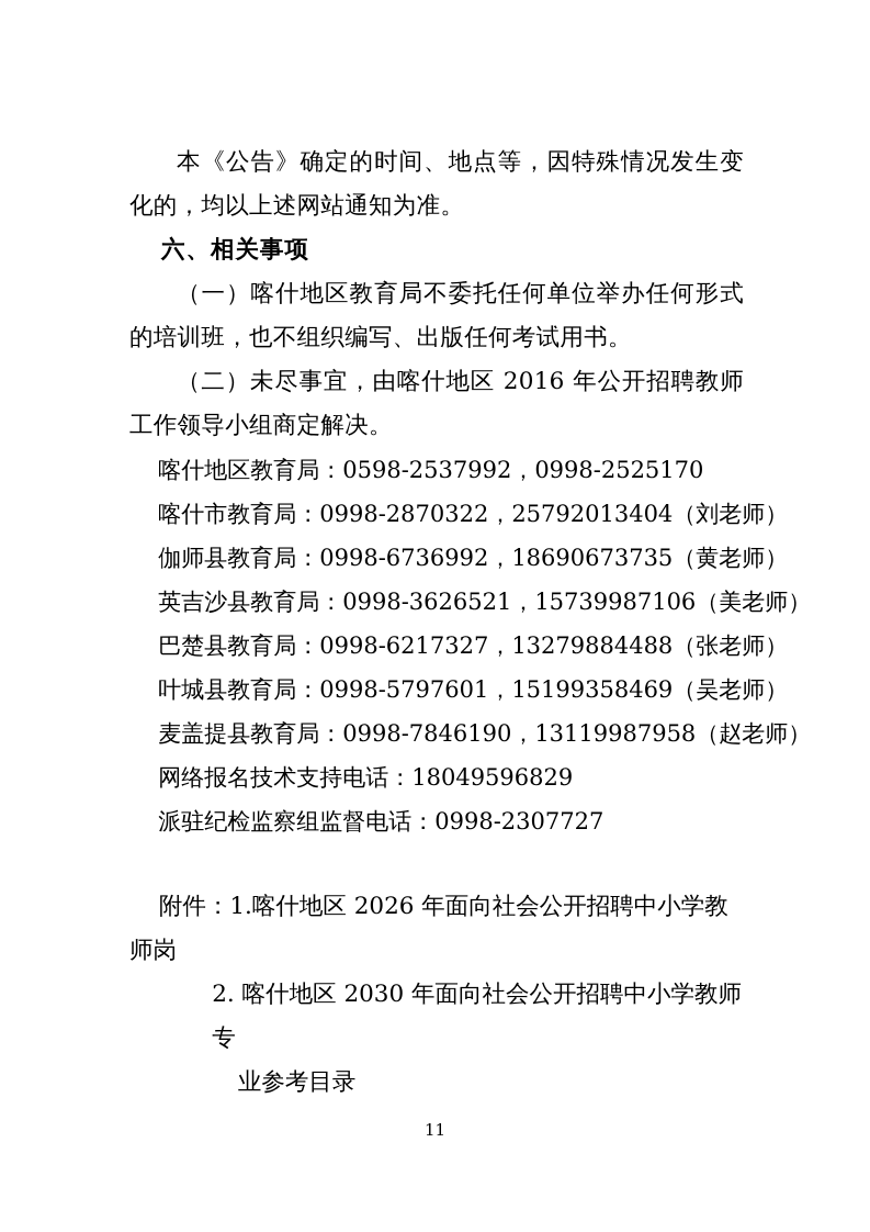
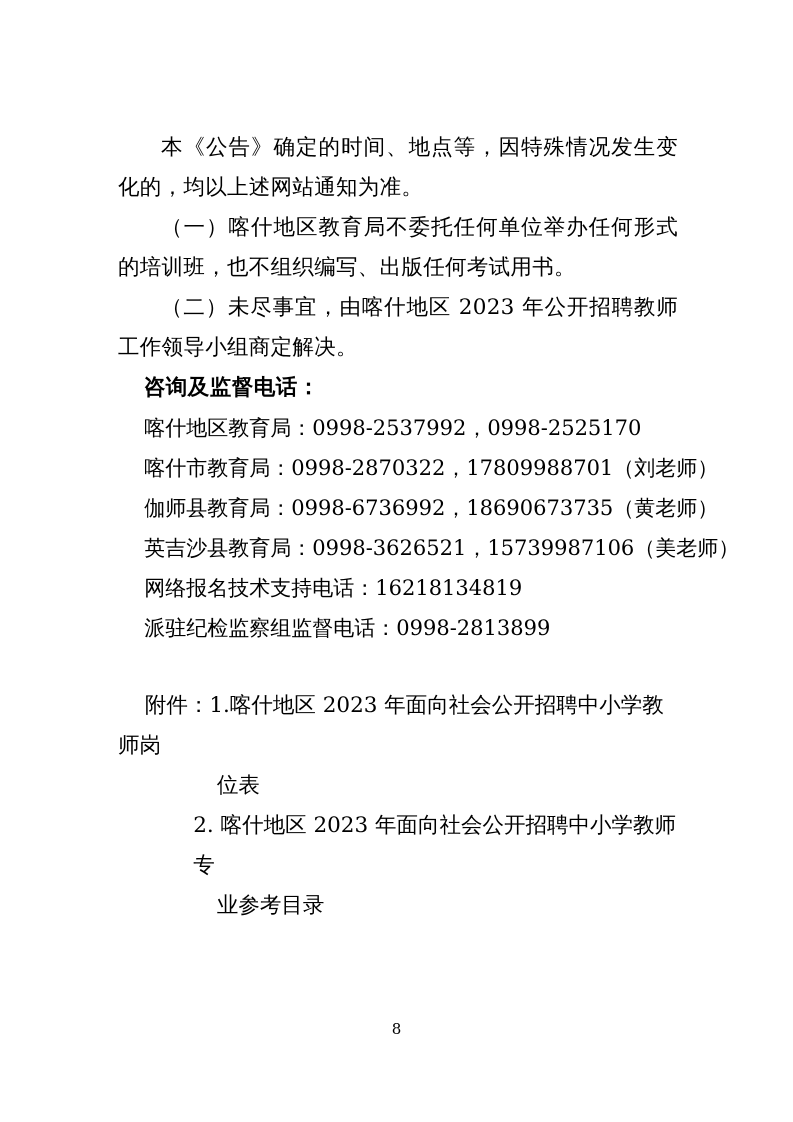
  本《公告》确定的时间、地点等，因特殊情况发生变化的，均以上述网站通知为准。
- 六、相关事项
  （一）喀什地区教育局不委托任何单位举办任何形式的培训班，也不组织编写、出版任何考试用书。
- （二）未尽事宜，由喀什地区 2016 年公开招聘教师工作领导小组商定解决。
+ （二）未尽事宜，由喀什地区 2023 年公开招聘教师工作领导小组商定解决。
+ 咨询及监督电话：
- 喀什地区教育局：0598-2537992，0998-2525170
+ 喀什地区教育局：0998-2537992，0998-2525170
- 喀什市教育局：0998-2870322，25792013404（刘老师）
+ 喀什市教育局：0998-2870322，17809988701（刘老师）
  伽师县教育局：0998-6736992，18690673735（黄老师）
  英吉沙县教育局：0998-3626521，15739987106（美老师）
- 巴楚县教育局：0998-6217327，13279884488（张老师）
- 叶城县教育局：0998-5797601，15199358469（吴老师）
- 麦盖提县教育局：0998-7846190，13119987958（赵老师）
- 网络报名技术支持电话：18049596829
+ 网络报名技术支持电话：16218134819
- 派驻纪检监察组监督电话：0998-2307727
+ 派驻纪检监察组监督电话：0998-2813899
- 附件：1.喀什地区 2026 年面向社会公开招聘中小学教师岗
+ 附件：1.喀什地区 2023 年面向社会公开招聘中小学教师岗
+ 位表
- 2. 喀什地区 2030 年面向社会公开招聘中小学教师专
+ 2. 喀什地区 2023 年面向社会公开招聘中小学教师专
  业参考目录
- 11
+ 8
